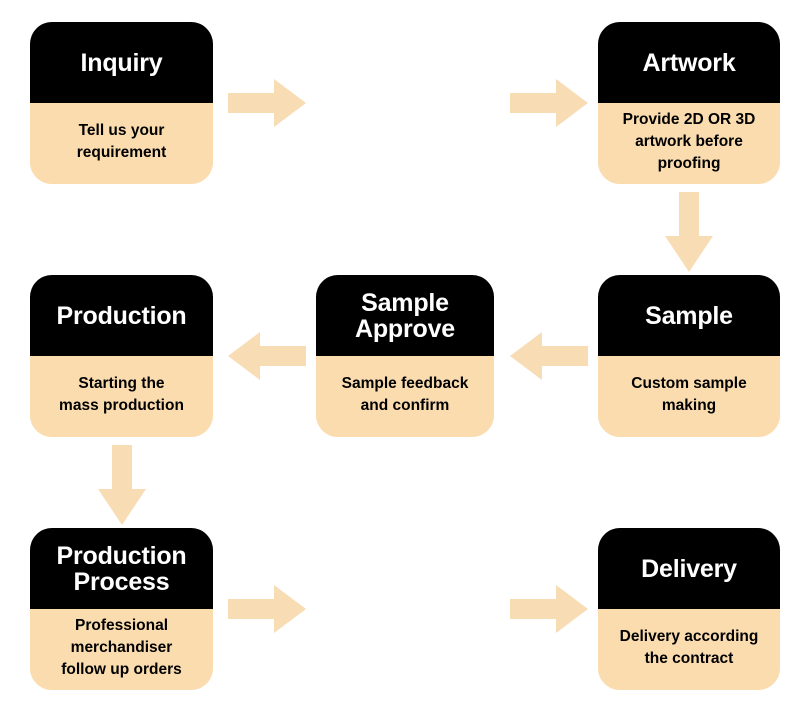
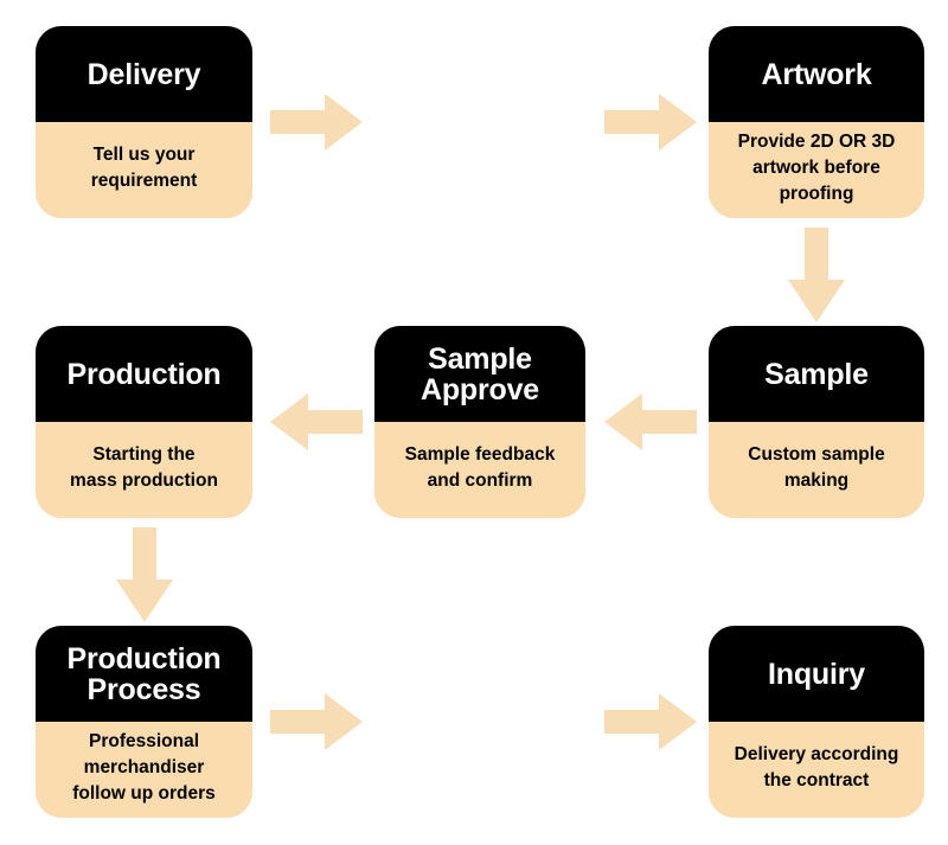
- Inquiry
+ Delivery
  Tell us your
  requirement
  Artwork
  Provide 2D OR 3D
  artwork before
  proofing
  Production
  Starting the
  mass production
  Sample
  Approve
  Sample feedback
  and confirm
  Sample
  Custom sample
  making
  Production
  Process
  Professional
  merchandiser
  follow up orders
- Delivery
+ Inquiry
  Delivery according
  the contract
